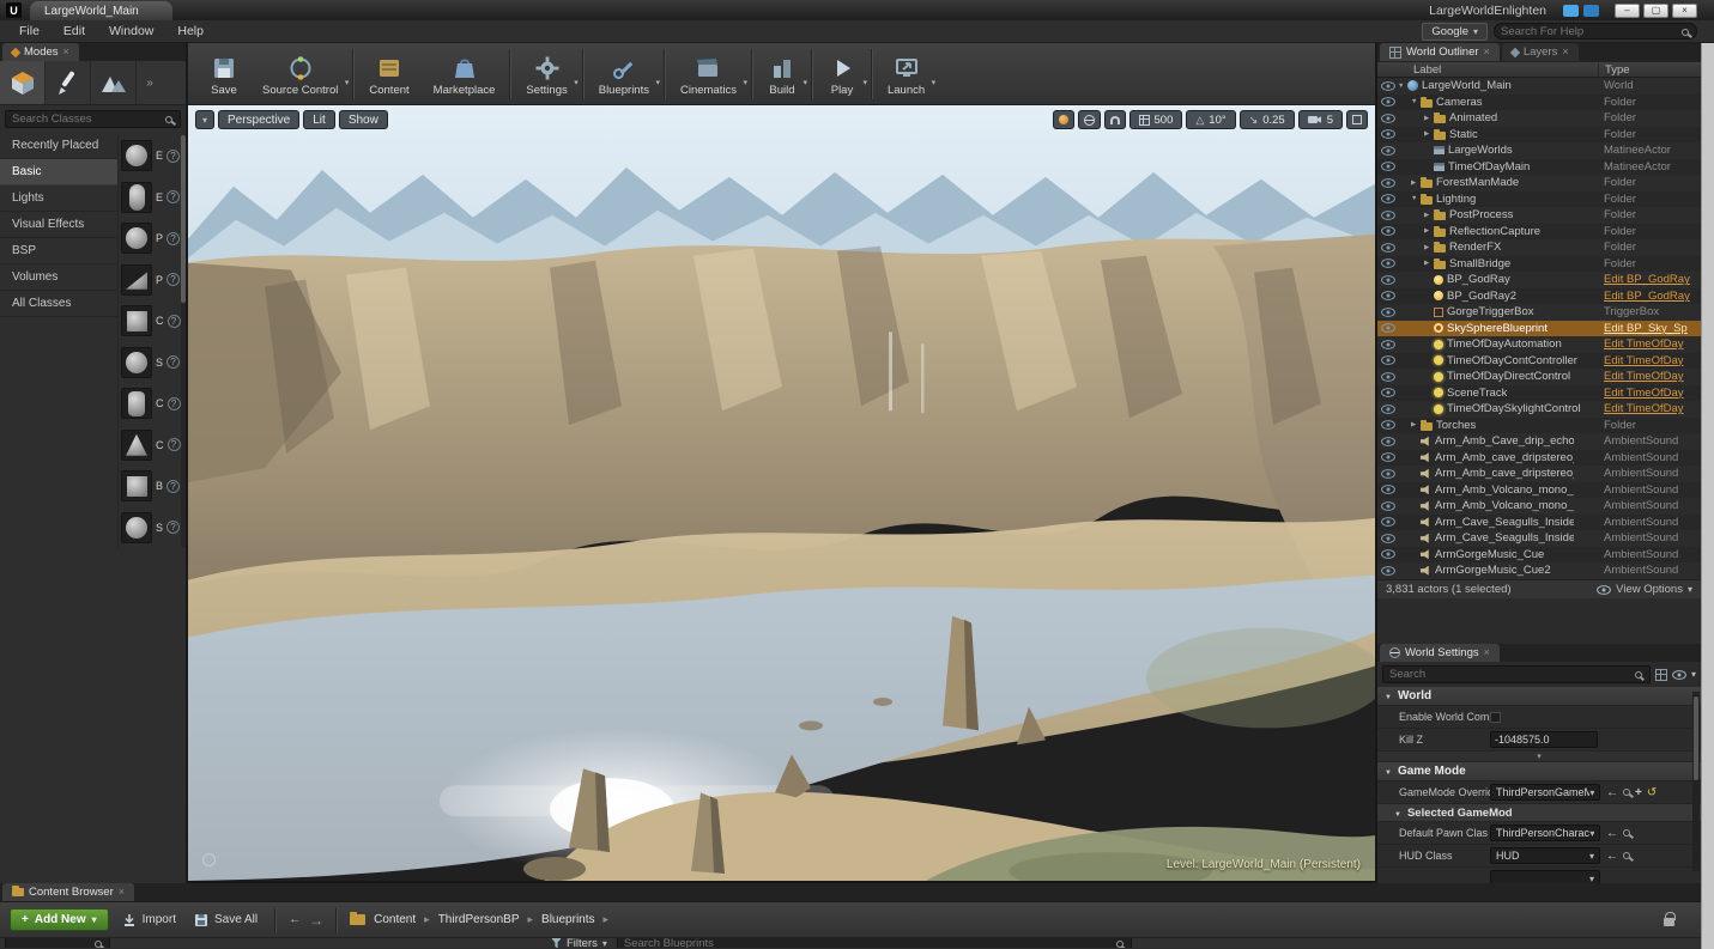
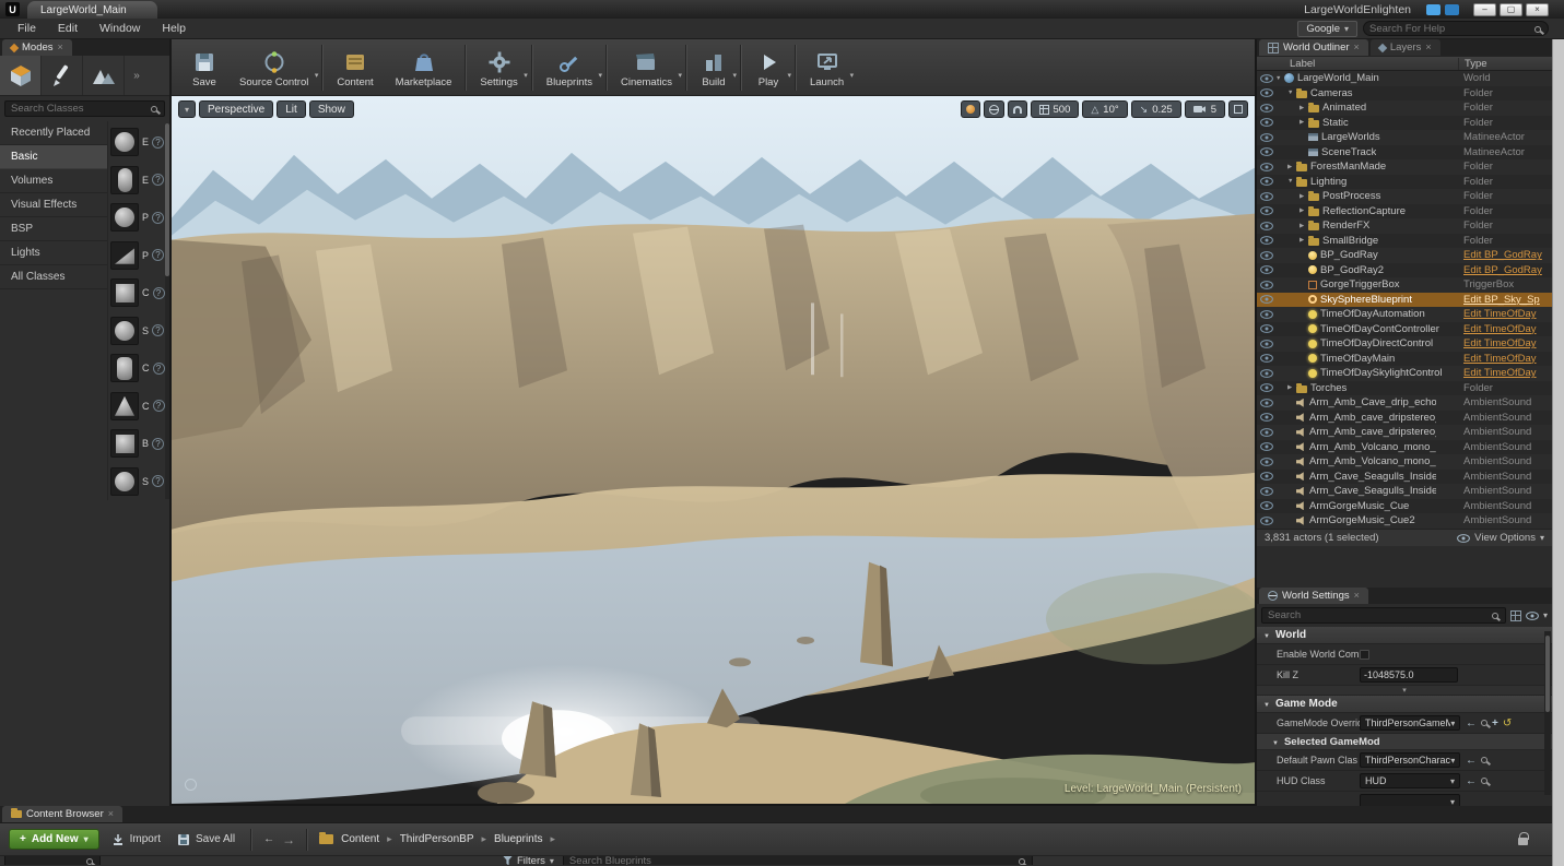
  U
  LargeWorld_Main
  LargeWorldEnlighten
  –
  ▢
  ×
  File
  Edit
  Window
  Help
  Google
  Search For Help
  Modes
  »
  Search Classes
  Recently Placed
  Basic
- Lights
+ Volumes
  Visual Effects
  BSP
- Volumes
+ Lights
  All Classes
  E
  ?
  E
  ?
  P
  ?
  P
  ?
  C
  ?
  S
  ?
  C
  ?
  C
  ?
  B
  ?
  S
  ?
  Save
  Source Control
  Content
  Marketplace
  Settings
  Blueprints
  Cinematics
  Build
  Play
  Launch
  Perspective
  Lit
  Show
  500
  10°
  0.25
  5
  Level: LargeWorld_Main (Persistent)
  World Outliner
  Layers
  Label
  Type
  LargeWorld_Main
  World
  Cameras
  Folder
  Animated
  Folder
  Static
  Folder
  LargeWorlds
  MatineeActor
- TimeOfDayMain
+ SceneTrack
  MatineeActor
  ForestManMade
  Folder
  Lighting
  Folder
  PostProcess
  Folder
  ReflectionCapture
  Folder
  RenderFX
  Folder
  SmallBridge
  Folder
  BP_GodRay
  Edit BP_GodRay
  BP_GodRay2
  Edit BP_GodRay
  GorgeTriggerBox
  TriggerBox
  SkySphereBlueprint
  Edit BP_Sky_Sp
  TimeOfDayAutomation
  Edit TimeOfDay
  TimeOfDayContController
  Edit TimeOfDay
  TimeOfDayDirectControl
  Edit TimeOfDay
- SceneTrack
+ TimeOfDayMain
  Edit TimeOfDay
  TimeOfDaySkylightControl
  Edit TimeOfDay
  Torches
  Folder
  Arm_Amb_Cave_drip_echo
  AmbientSound
  Arm_Amb_cave_dripstereo
  AmbientSound
  Arm_Amb_cave_dripstereo
  AmbientSound
  Arm_Amb_Volcano_mono_
  AmbientSound
  Arm_Amb_Volcano_mono_
  AmbientSound
  Arm_Cave_Seagulls_Inside
  AmbientSound
  Arm_Cave_Seagulls_Inside
  AmbientSound
  ArmGorgeMusic_Cue
  AmbientSound
  ArmGorgeMusic_Cue2
  AmbientSound
  3,831 actors (1 selected)
  View Options
  World Settings
  Search
  World
  Enable World Com
  Kill Z
  -1048575.0
  Game Mode
  GameMode Overri
  ThirdPersonGameM
  Selected GameMod
  Default Pawn Clas
  ThirdPersonCharac
  HUD Class
  HUD
  Content Browser
  Add New
  Import
  Save All
  Content
  ThirdPersonBP
  Blueprints
  Filters
  Search Blueprints
